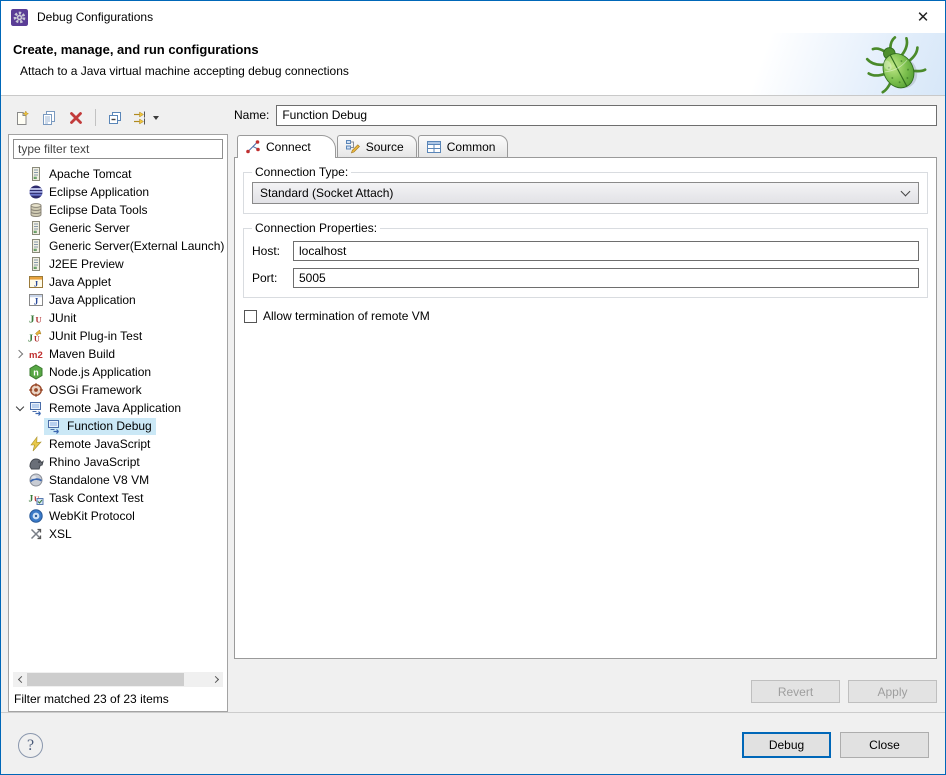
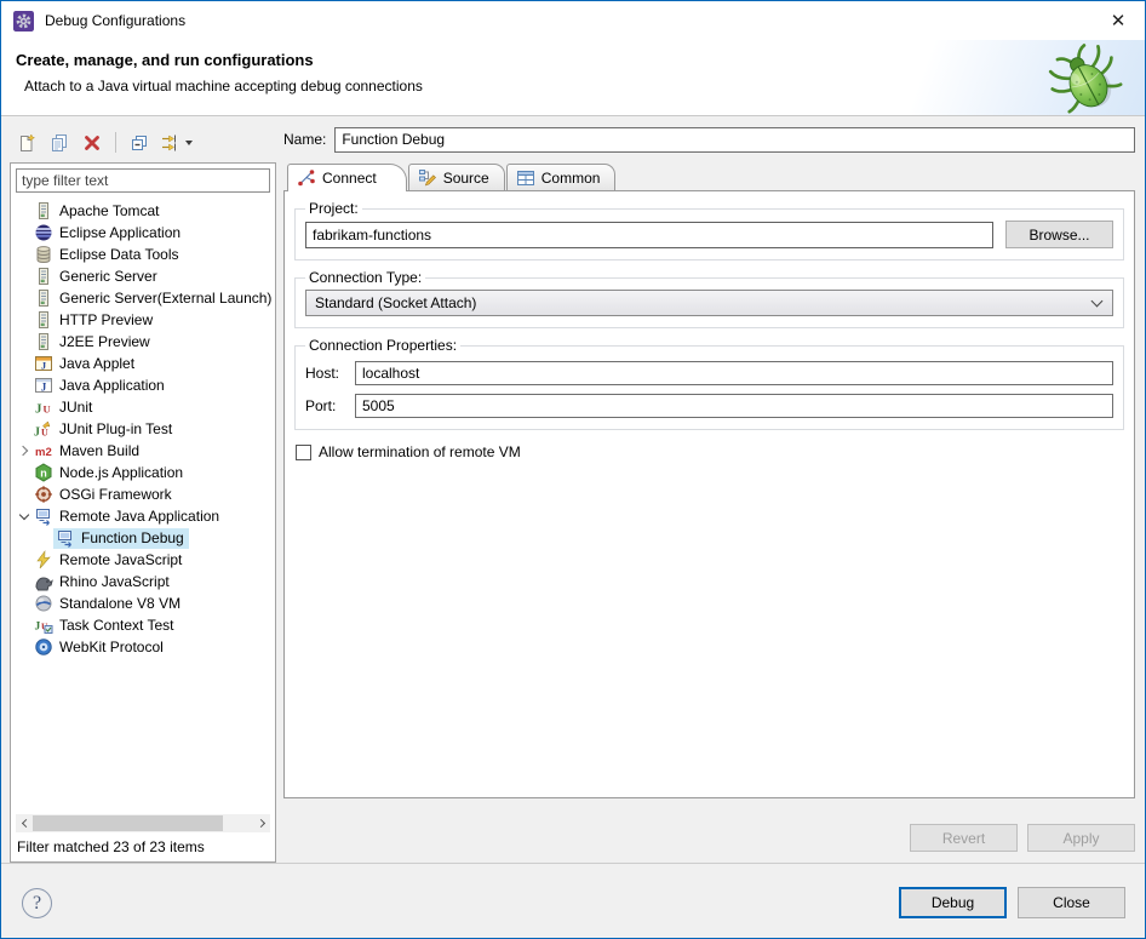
  Debug Configurations
  ✕
  Create, manage, and run configurations
  Attach to a Java virtual machine accepting debug connections
  type filter text
  Apache Tomcat
  Eclipse Application
  Eclipse Data Tools
  Generic Server
  Generic Server(External Launch)
+ HTTP Preview
  J2EE Preview
  J
  Java Applet
  J
  Java Application
  J
  U
  JUnit
  J
  U
  JUnit Plug-in Test
  m2
  Maven Build
  n
  Node.js Application
  OSGi Framework
  Remote Java Application
  Function Debug
  Remote JavaScript
  Rhino JavaScript
  Standalone V8 VM
  J
  Task Context Test
  WebKit Protocol
- XSL
  Filter matched 23 of 23 items
  Name:
  Function Debug
  Connect
  Source
  Common
+ Project:
+ fabrikam-functions
+ Browse...
  Connection Type:
  Standard (Socket Attach)
  Connection Properties:
  Host:
  localhost
  Port:
  5005
  Allow termination of remote VM
  Revert
  Apply
  ?
  Debug
  Close
